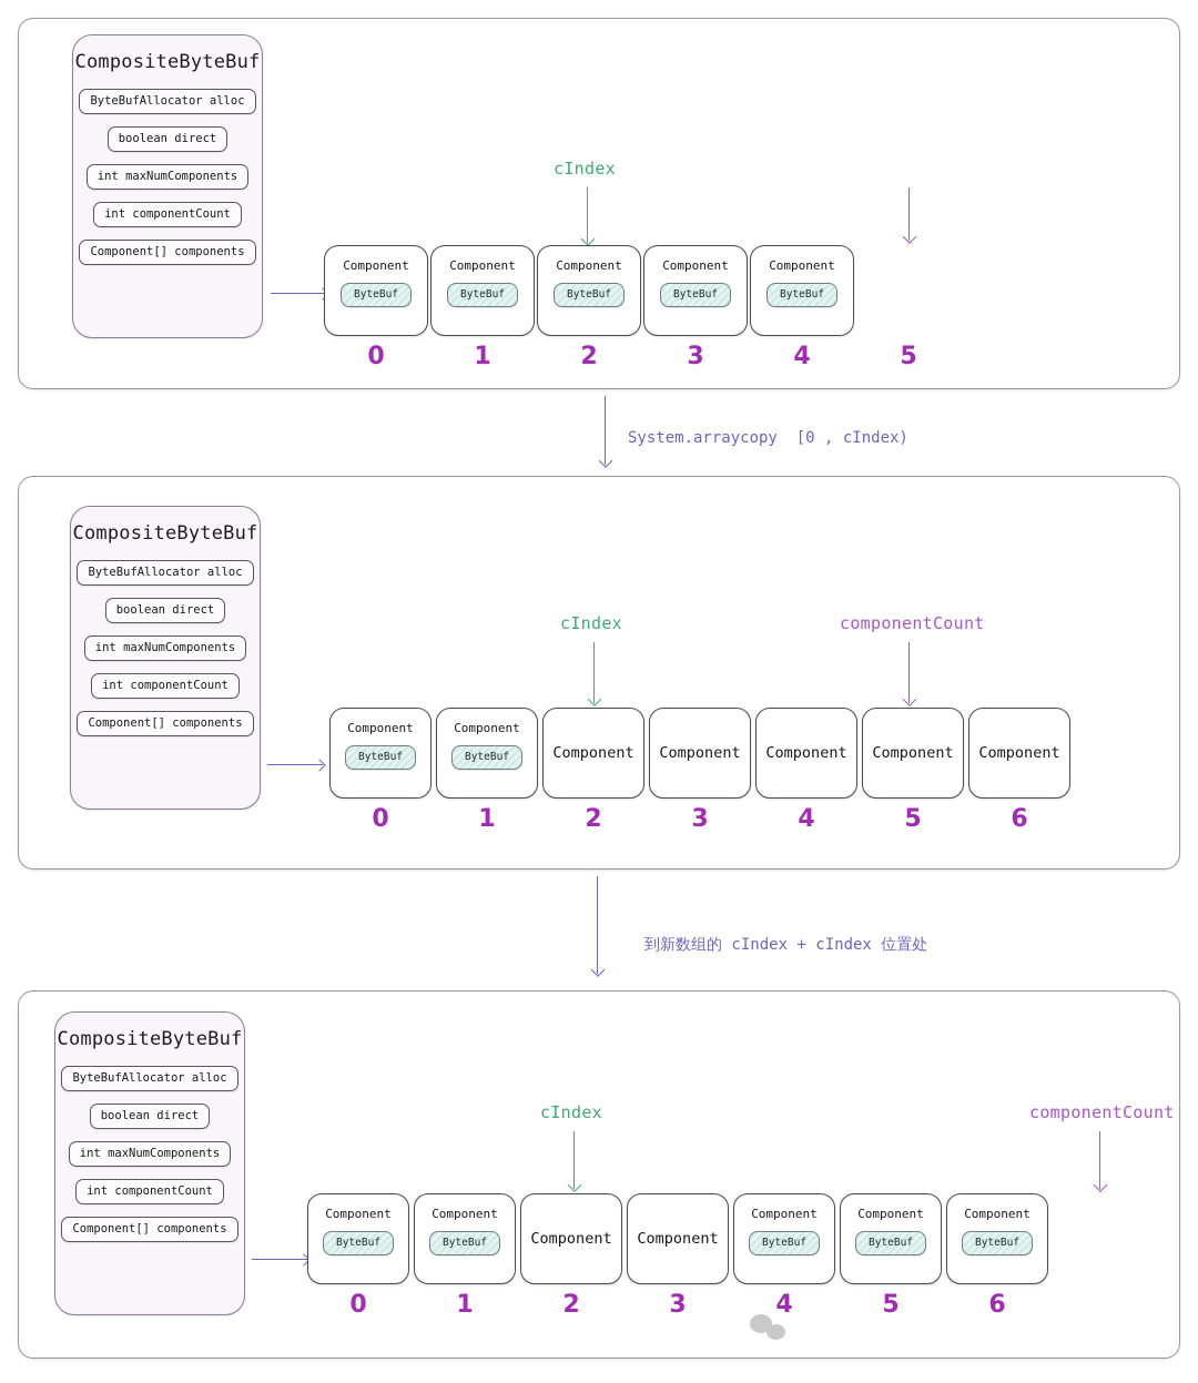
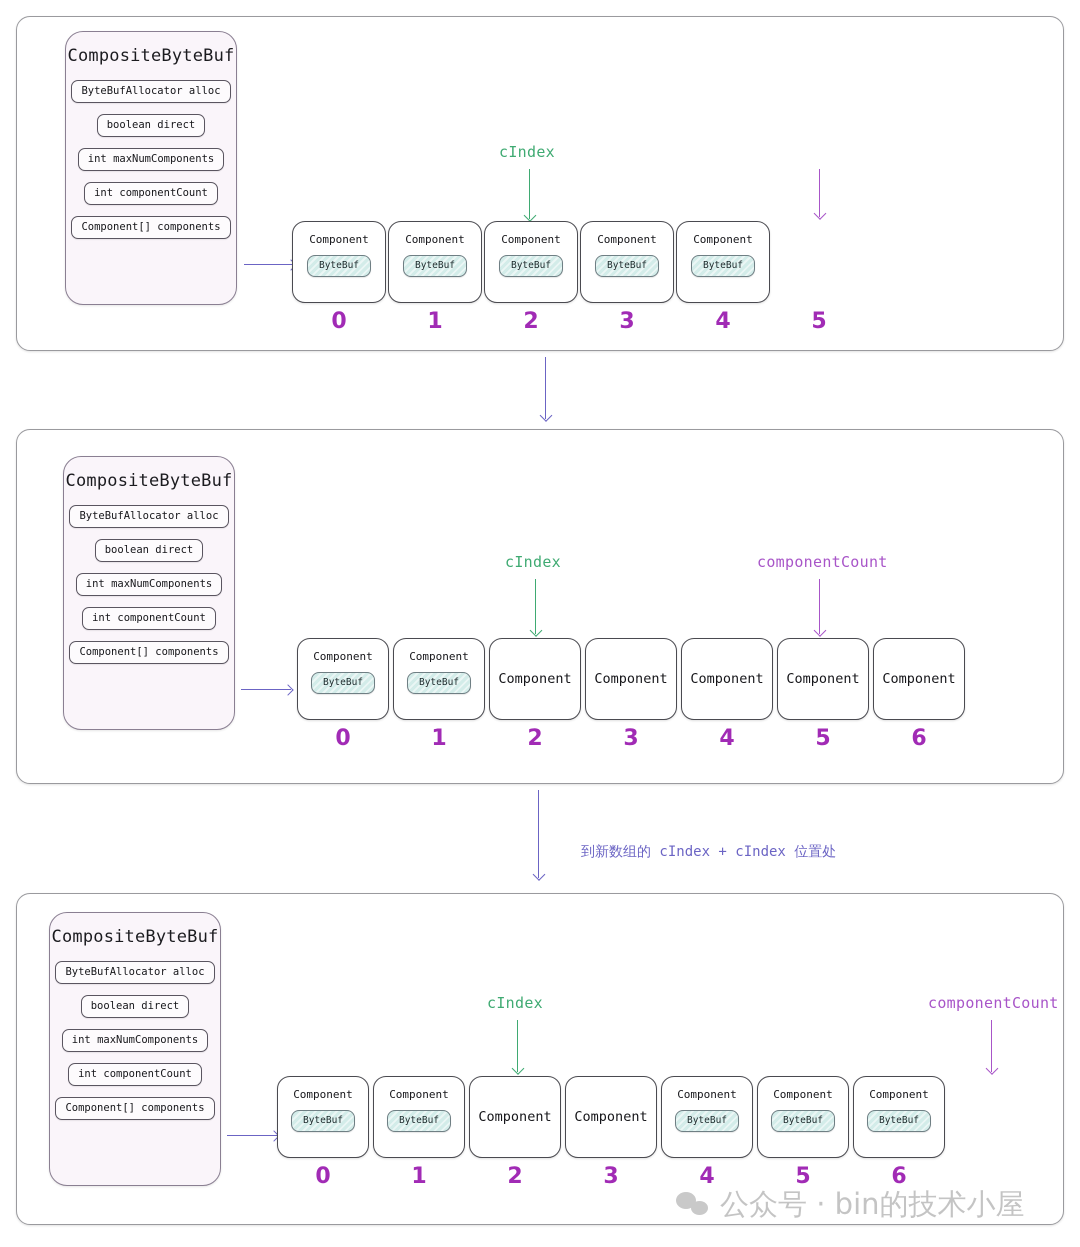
  CompositeByteBuf
  ByteBufAllocator alloc
  boolean direct
  int maxNumComponents
  int componentCount
  Component[] components
  cIndex
  Component
  ByteBuf
  Component
  ByteBuf
  Component
  ByteBuf
  Component
  ByteBuf
  Component
  ByteBuf
  0
  1
  2
  3
  4
  5
- System.arraycopy [0 , cIndex)
  CompositeByteBuf
  ByteBufAllocator alloc
  boolean direct
  int maxNumComponents
  int componentCount
  Component[] components
  cIndex
  componentCount
  Component
  ByteBuf
  Component
  ByteBuf
  Component
  Component
  Component
  Component
  Component
  0
  1
  2
  3
  4
  5
  6
  到新数组的 cIndex + cIndex 位置处
  CompositeByteBuf
  ByteBufAllocator alloc
  boolean direct
  int maxNumComponents
  int componentCount
  Component[] components
  cIndex
  componentCount
  Component
  ByteBuf
  Component
  ByteBuf
  Component
  Component
  Component
  ByteBuf
  Component
  ByteBuf
  Component
  ByteBuf
  0
  1
  2
  3
  4
  5
  6
+ 公众号 · bin的技术小屋
